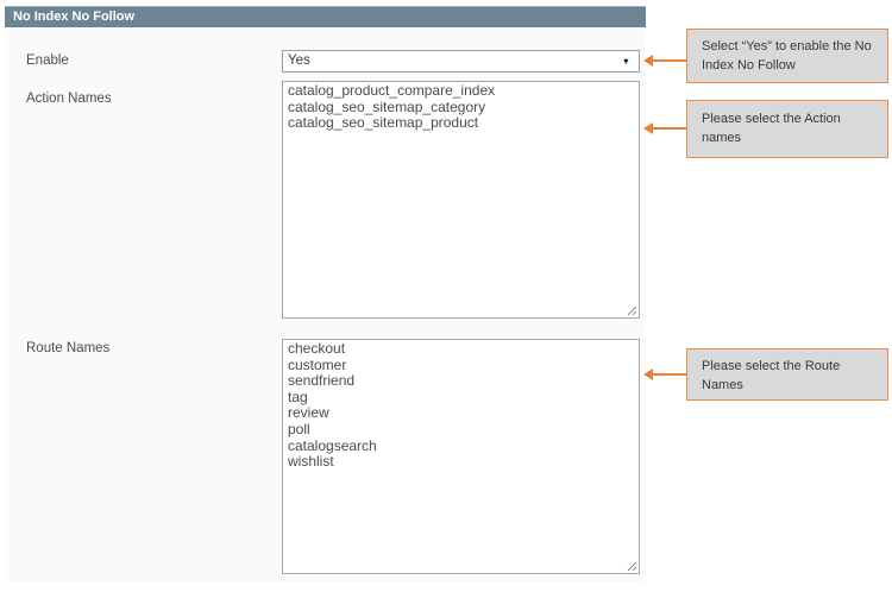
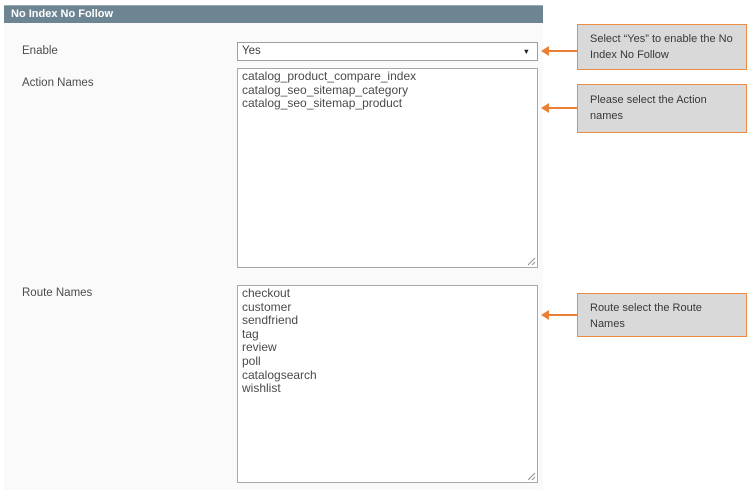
  No Index No Follow
  Enable
  Yes
  ▼
  Action Names
  catalog_product_compare_index
  catalog_seo_sitemap_category
  catalog_seo_sitemap_product
  Route Names
  checkout
  customer
  sendfriend
  tag
  review
  poll
  catalogsearch
  wishlist
  Select “Yes” to enable the No Index No Follow
  Please select the Action names
- Please select the Route Names
+ Route select the Route Names
